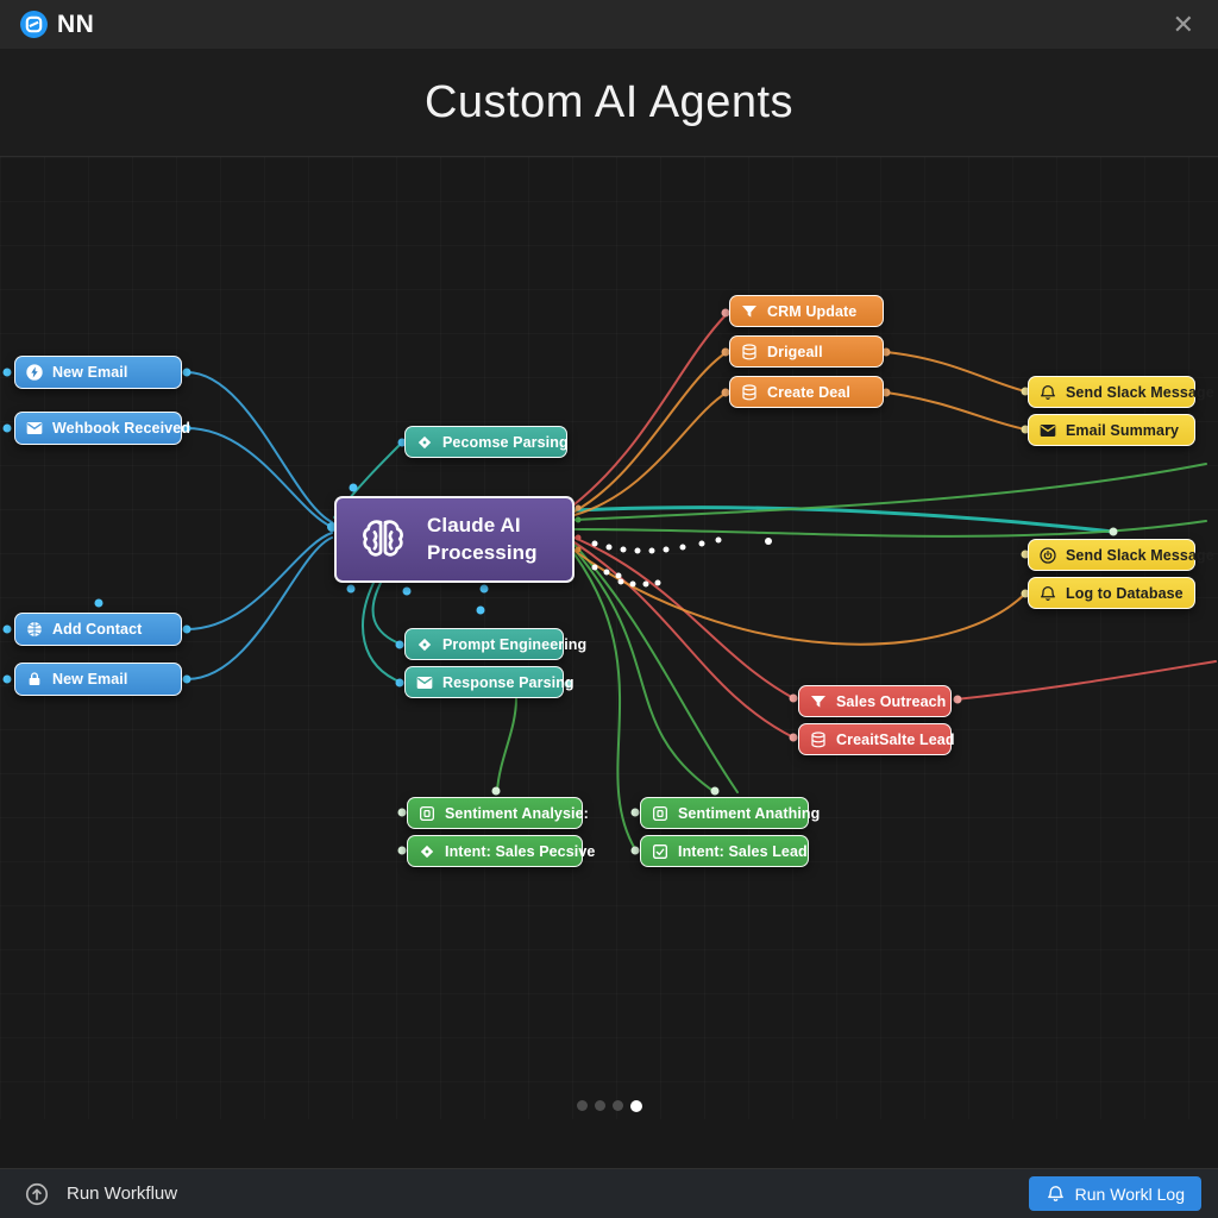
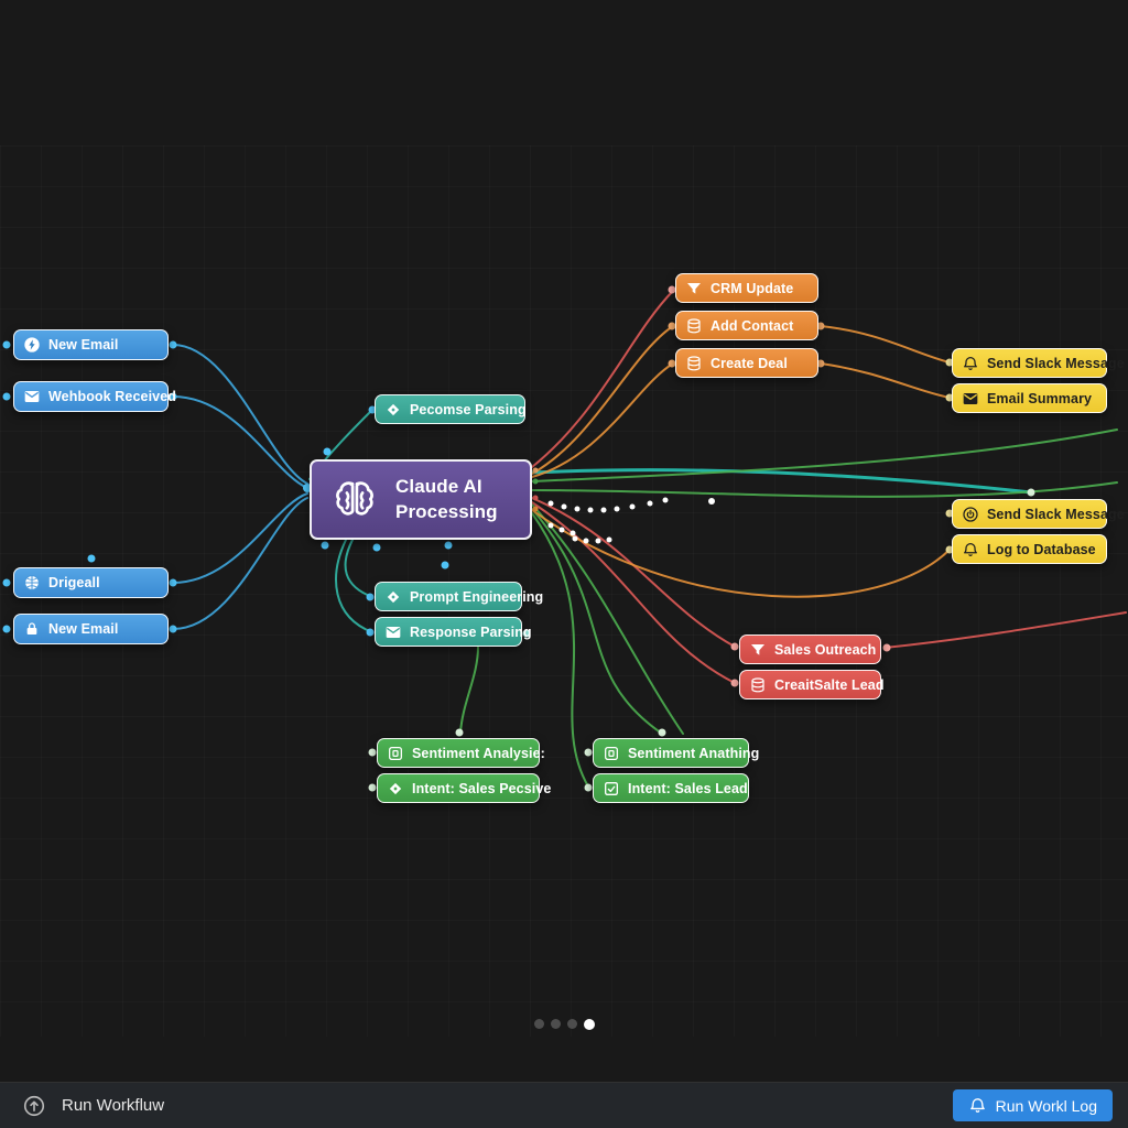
- NN
- ✕
- Custom AI Agents
  New Email
  Wehbook Received
- Add Contact
+ Drigeall
  New Email
  Claude AI
  Processing
  Pecomse Parsing
  Prompt Engineering
  Response Parsing
  CRM Update
- Drigeall
+ Add Contact
  Create Deal
  Send Slack Message
  Email Summary
  Send Slack Message
  Log to Database
  Sales Outreach
  CreaitSalte Lead
  Sentiment Analysie:
  Intent: Sales Pecsive
  Sentiment Anathing
  Intent: Sales Lead
  Run Workfluw
  Run Workl Log
